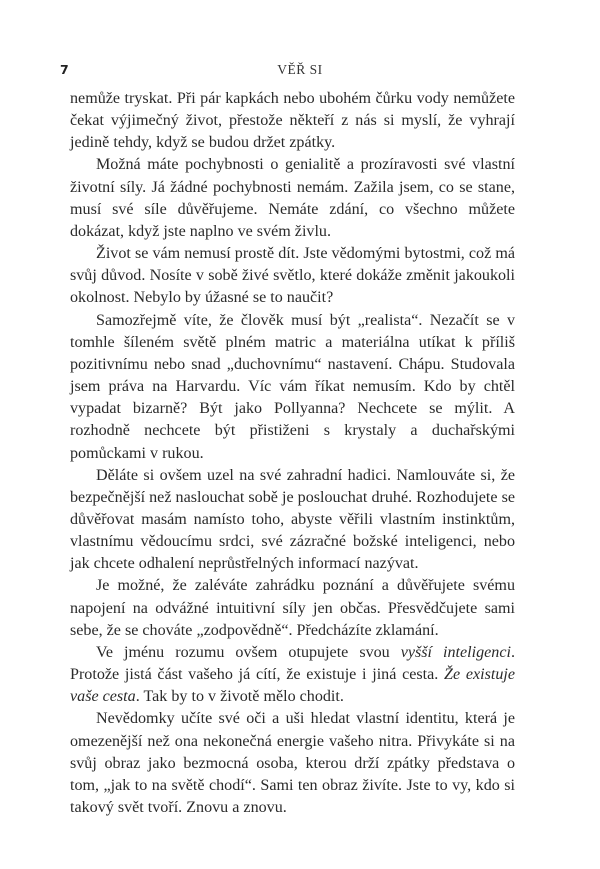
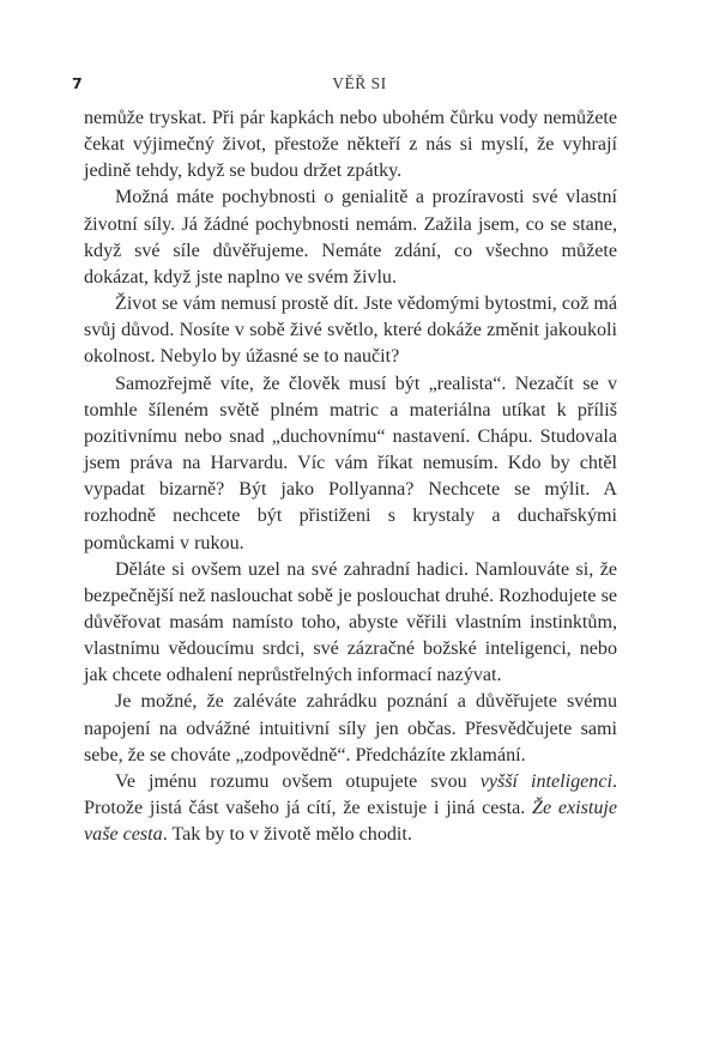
  7
  VĚŘ SI
  nemůže tryskat. Při pár kapkách nebo ubohém čůrku vody nemůžete čekat výjimečný život, přestože někteří z nás si myslí, že vyhrají jedině tehdy, když se budou držet zpátky.
- Možná máte pochybnosti o genialitě a prozíravosti své vlastní životní síly. Já žádné pochybnosti nemám. Zažila jsem, co se stane, musí své síle důvěřujeme. Nemáte zdání, co všechno můžete dokázat, když jste naplno ve svém živlu.
+ Možná máte pochybnosti o genialitě a prozíravosti své vlastní životní síly. Já žádné pochybnosti nemám. Zažila jsem, co se stane, když své síle důvěřujeme. Nemáte zdání, co všechno můžete dokázat, když jste naplno ve svém živlu.
  Život se vám nemusí prostě dít. Jste vědomými bytostmi, což má svůj důvod. Nosíte v sobě živé světlo, které dokáže změnit jakoukoli okolnost. Nebylo by úžasné se to naučit?
  Samozřejmě víte, že člověk musí být „realista“. Nezačít se v tomhle šíleném světě plném matric a materiálna utíkat k příliš pozitivnímu nebo snad „duchovnímu“ nastavení. Chápu. Studovala jsem práva na Harvardu. Víc vám říkat nemusím. Kdo by chtěl vypadat bizarně? Být jako Pollyanna? Nechcete se mýlit. A rozhodně nechcete být přistiženi s krystaly a duchařskými pomůckami v rukou.
  Děláte si ovšem uzel na své zahradní hadici. Namlouváte si, že bezpečnější než naslouchat sobě je poslouchat druhé. Rozhodujete se důvěřovat masám namísto toho, abyste věřili vlastním instinktům, vlastnímu vědoucímu srdci, své zázračné božské inteligenci, nebo jak chcete odhalení neprůstřelných informací nazývat.
  Je možné, že zaléváte zahrádku poznání a důvěřujete svému napojení na odvážné intuitivní síly jen občas. Přesvědčujete sami sebe, že se chováte „zodpovědně“. Předcházíte zklamání.
  Ve jménu rozumu ovšem otupujete svou vyšší inteligenci. Protože jistá část vašeho já cítí, že existuje i jiná cesta. Že existuje vaše cesta. Tak by to v životě mělo chodit.
- Nevědomky učíte své oči a uši hledat vlastní identitu, která je omezenější než ona nekonečná energie vašeho nitra. Přivykáte si na svůj obraz jako bezmocná osoba, kterou drží zpátky představa o tom, „jak to na světě chodí“. Sami ten obraz živíte. Jste to vy, kdo si takový svět tvoří. Znovu a znovu.
